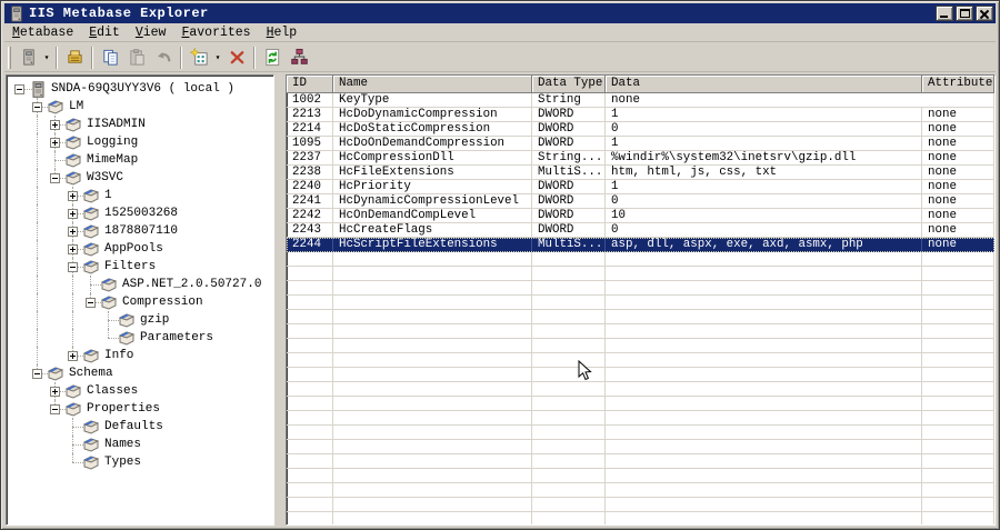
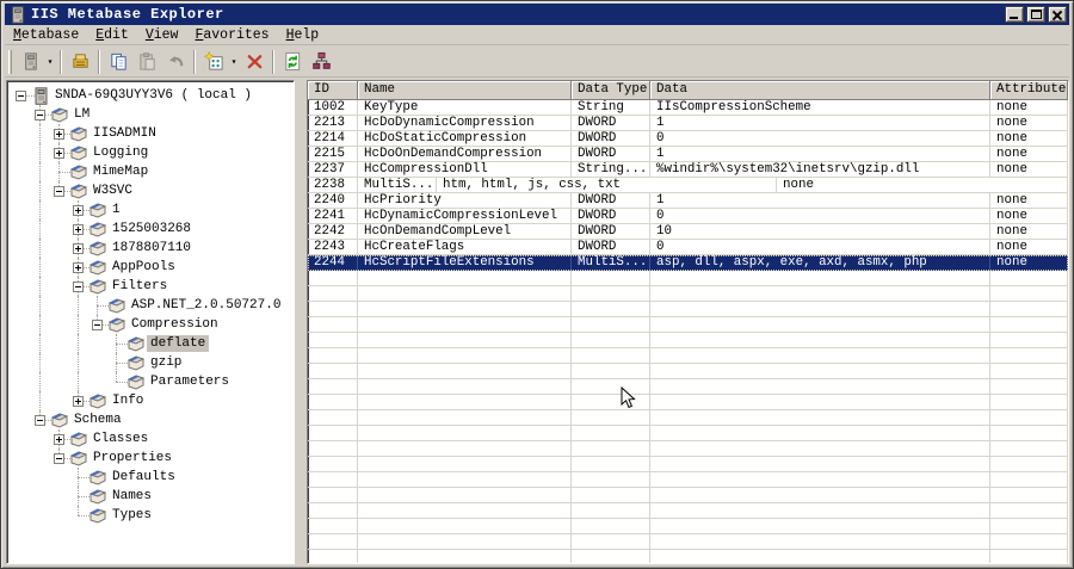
  IIS Metabase Explorer
  Metabase
  Edit
  View
  Favorites
  Help
  ▾
  ▾
  SNDA-69Q3UYY3V6 ( local )
  LM
  IISADMIN
  Logging
  MimeMap
  W3SVC
  1
  1525003268
  1878807110
  AppPools
  Filters
  ASP.NET_2.0.50727.0
  Compression
+ deflate
  gzip
  Parameters
  Info
  Schema
  Classes
  Properties
  Defaults
  Names
  Types
  ID
  Name
  Data Type
  Data
  Attribute
  1002
  KeyType
  String
+ IIsCompressionScheme
  none
  2213
  HcDoDynamicCompression
  DWORD
  1
  none
  2214
  HcDoStaticCompression
  DWORD
  0
  none
- 1095
+ 2215
  HcDoOnDemandCompression
  DWORD
  1
  none
  2237
  HcCompressionDll
  String...
  %windir%\system32\inetsrv\gzip.dll
  none
  2238
- HcFileExtensions
  MultiS...
  htm, html, js, css, txt
  none
  2240
  HcPriority
  DWORD
  1
  none
  2241
  HcDynamicCompressionLevel
  DWORD
  0
  none
  2242
  HcOnDemandCompLevel
  DWORD
  10
  none
  2243
  HcCreateFlags
  DWORD
  0
  none
  2244
  HcScriptFileExtensions
  MultiS...
  asp, dll, aspx, exe, axd, asmx, php
  none
